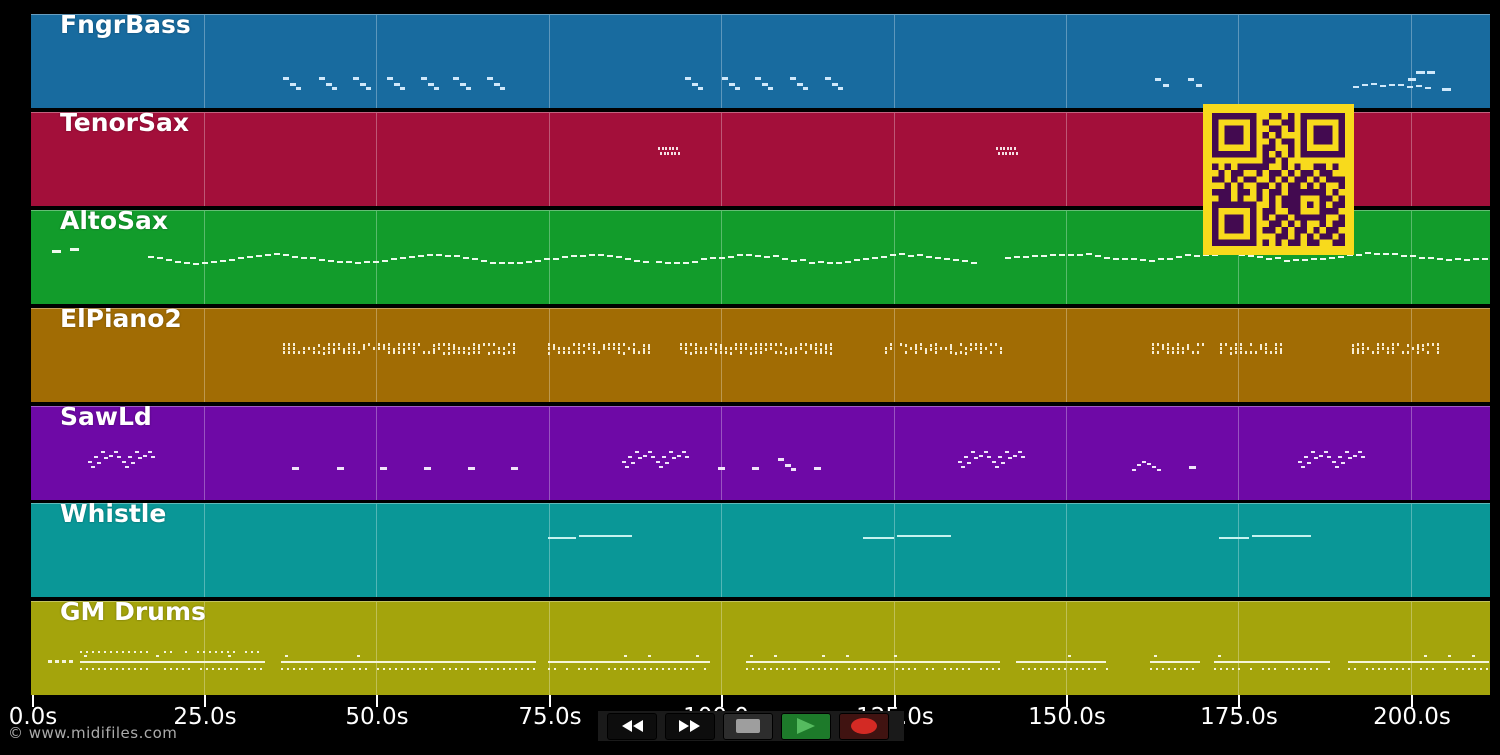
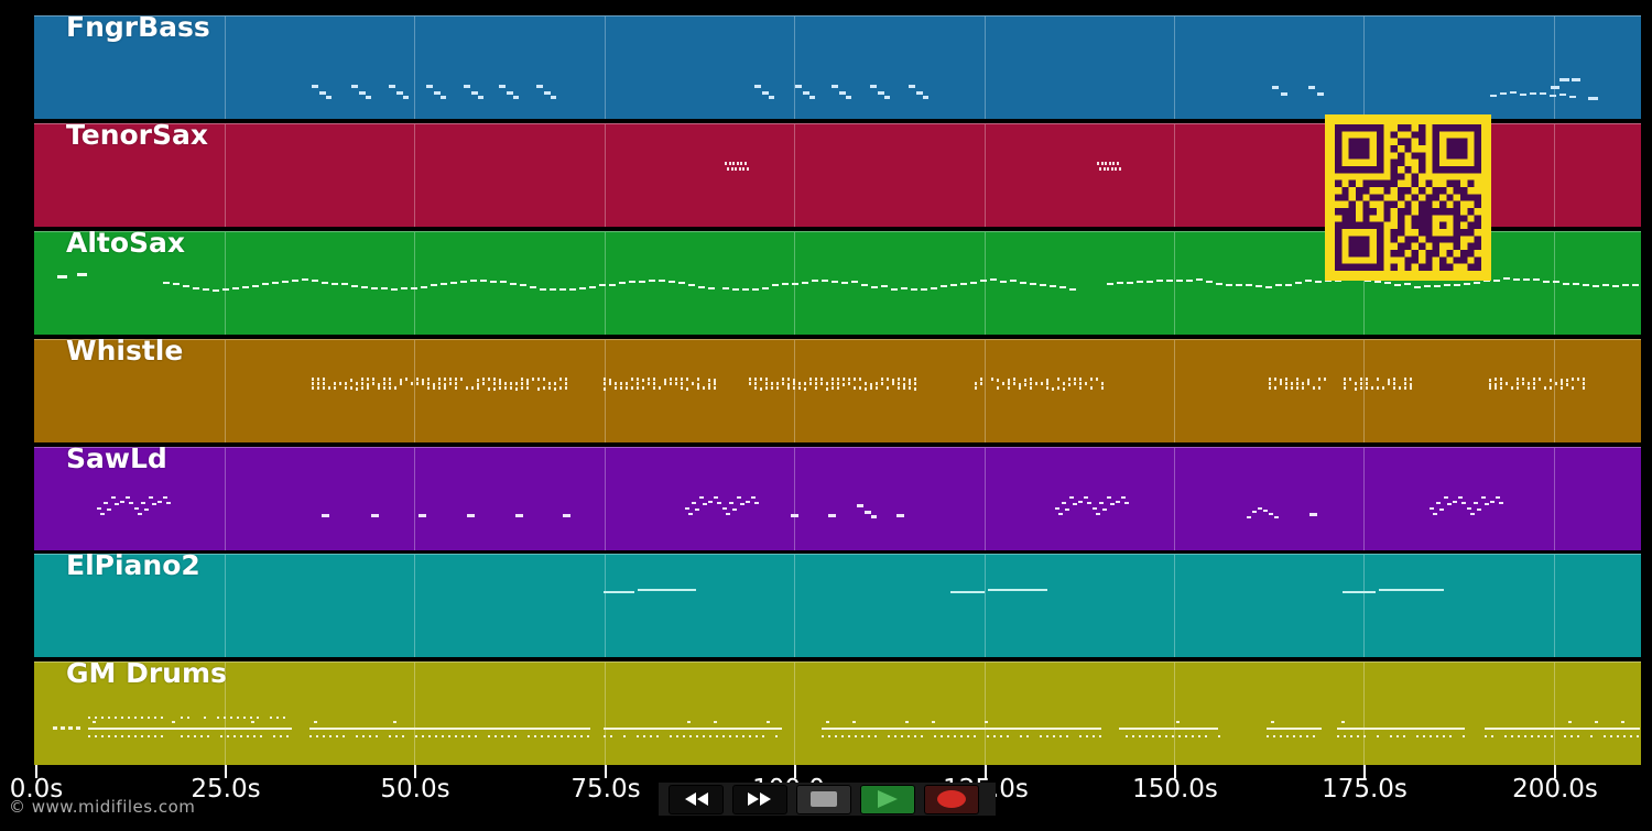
  © www.midifiles.com
  FngrBass
  TenorSax
  AltoSax
- ElPiano2
+ Whistle
  SawLd
- Whistle
+ ElPiano2
  GM Drums
  0.0s
  25.0s
  50.0s
  75.0s
  150.0s
  175.0s
  200.0s
